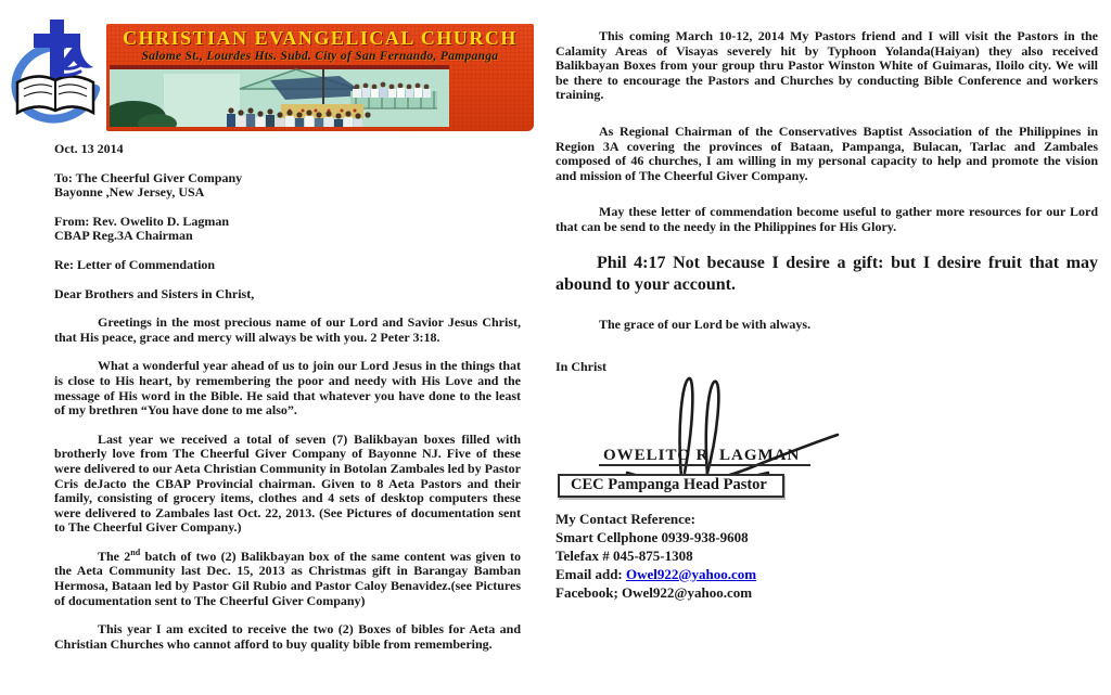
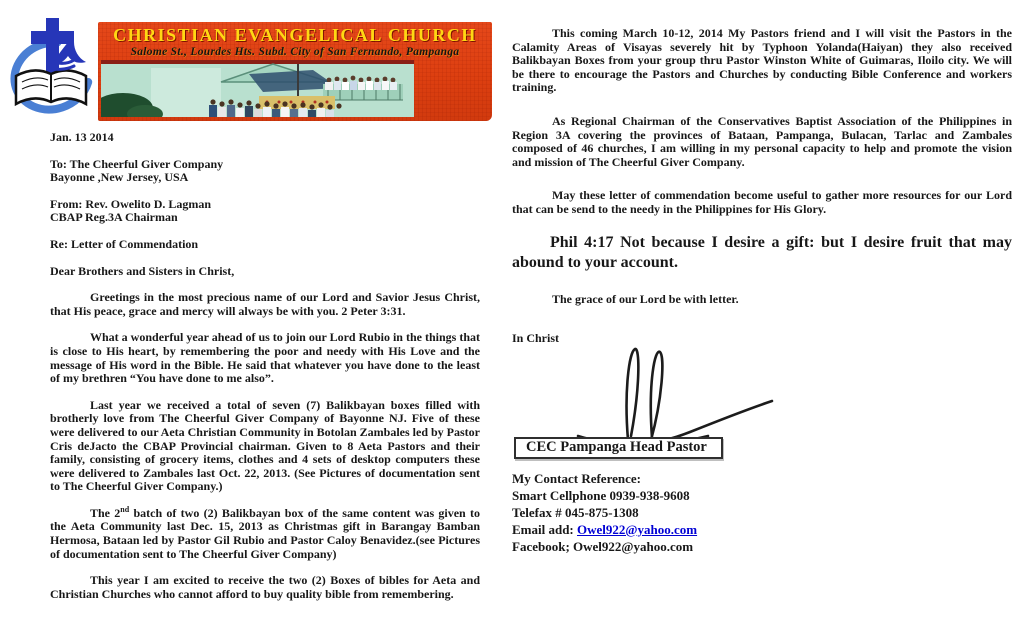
  CHRISTIAN EVANGELICAL CHURCH
  Salome St., Lourdes Hts. Subd. City of San Fernando, Pampanga
- Oct. 13 2014
+ Jan. 13 2014
  To: The Cheerful Giver Company
  Bayonne ,New Jersey, USA
  From: Rev. Owelito D. Lagman
  CBAP Reg.3A Chairman
  Re: Letter of Commendation
  Dear Brothers and Sisters in Christ,
- Greetings in the most precious name of our Lord and Savior Jesus Christ, that His peace, grace and mercy will always be with you. 2 Peter 3:18.
+ Greetings in the most precious name of our Lord and Savior Jesus Christ, that His peace, grace and mercy will always be with you. 2 Peter 3:31.
- What a wonderful year ahead of us to join our Lord Jesus in the things that is close to His heart, by remembering the poor and needy with His Love and the message of His word in the Bible. He said that whatever you have done to the least of my brethren “You have done to me also”.
+ What a wonderful year ahead of us to join our Lord Rubio in the things that is close to His heart, by remembering the poor and needy with His Love and the message of His word in the Bible. He said that whatever you have done to the least of my brethren “You have done to me also”.
  Last year we received a total of seven (7) Balikbayan boxes filled with brotherly love from The Cheerful Giver Company of Bayonne NJ. Five of these were delivered to our Aeta Christian Community in Botolan Zambales led by Pastor Cris deJacto the CBAP Provincial chairman. Given to 8 Aeta Pastors and their family, consisting of grocery items, clothes and 4 sets of desktop computers these were delivered to Zambales last Oct. 22, 2013. (See Pictures of documentation sent to The Cheerful Giver Company.)
  The 2nd batch of two (2) Balikbayan box of the same content was given to the Aeta Community last Dec. 15, 2013 as Christmas gift in Barangay Bamban Hermosa, Bataan led by Pastor Gil Rubio and Pastor Caloy Benavidez.(see Pictures of documentation sent to The Cheerful Giver Company)
  This year I am excited to receive the two (2) Boxes of bibles for Aeta and Christian Churches who cannot afford to buy quality bible from remembering.
  This coming March 10-12, 2014 My Pastors friend and I will visit the Pastors in the Calamity Areas of Visayas severely hit by Typhoon Yolanda(Haiyan) they also received Balikbayan Boxes from your group thru Pastor Winston White of Guimaras, Iloilo city. We will be there to encourage the Pastors and Churches by conducting Bible Conference and workers training.
  As Regional Chairman of the Conservatives Baptist Association of the Philippines in Region 3A covering the provinces of Bataan, Pampanga, Bulacan, Tarlac and Zambales composed of 46 churches, I am willing in my personal capacity to help and promote the vision and mission of The Cheerful Giver Company.
  May these letter of commendation become useful to gather more resources for our Lord that can be send to the needy in the Philippines for His Glory.
  Phil 4:17 Not because I desire a gift: but I desire fruit that may abound to your account.
- The grace of our Lord be with always.
+ The grace of our Lord be with letter.
  In Christ
- OWELITO R. LAGMAN
  CEC Pampanga Head Pastor
  My Contact Reference:
  Smart Cellphone 0939-938-9608
  Telefax # 045-875-1308
  Email add: Owel922@yahoo.com
  Facebook; Owel922@yahoo.com
